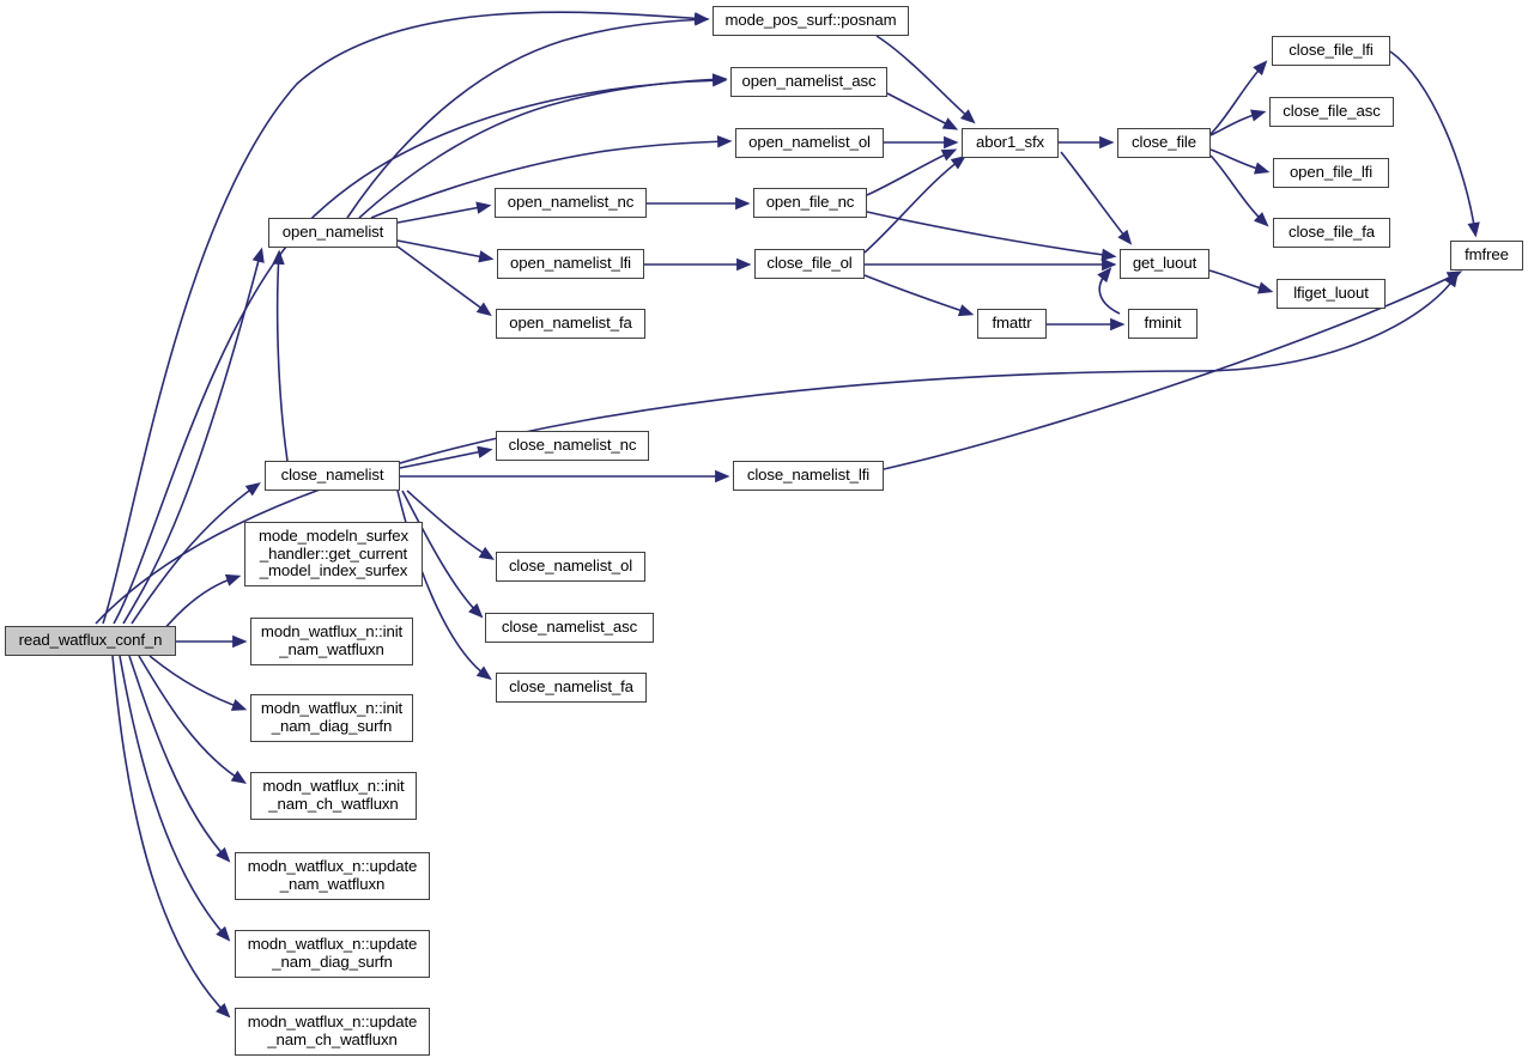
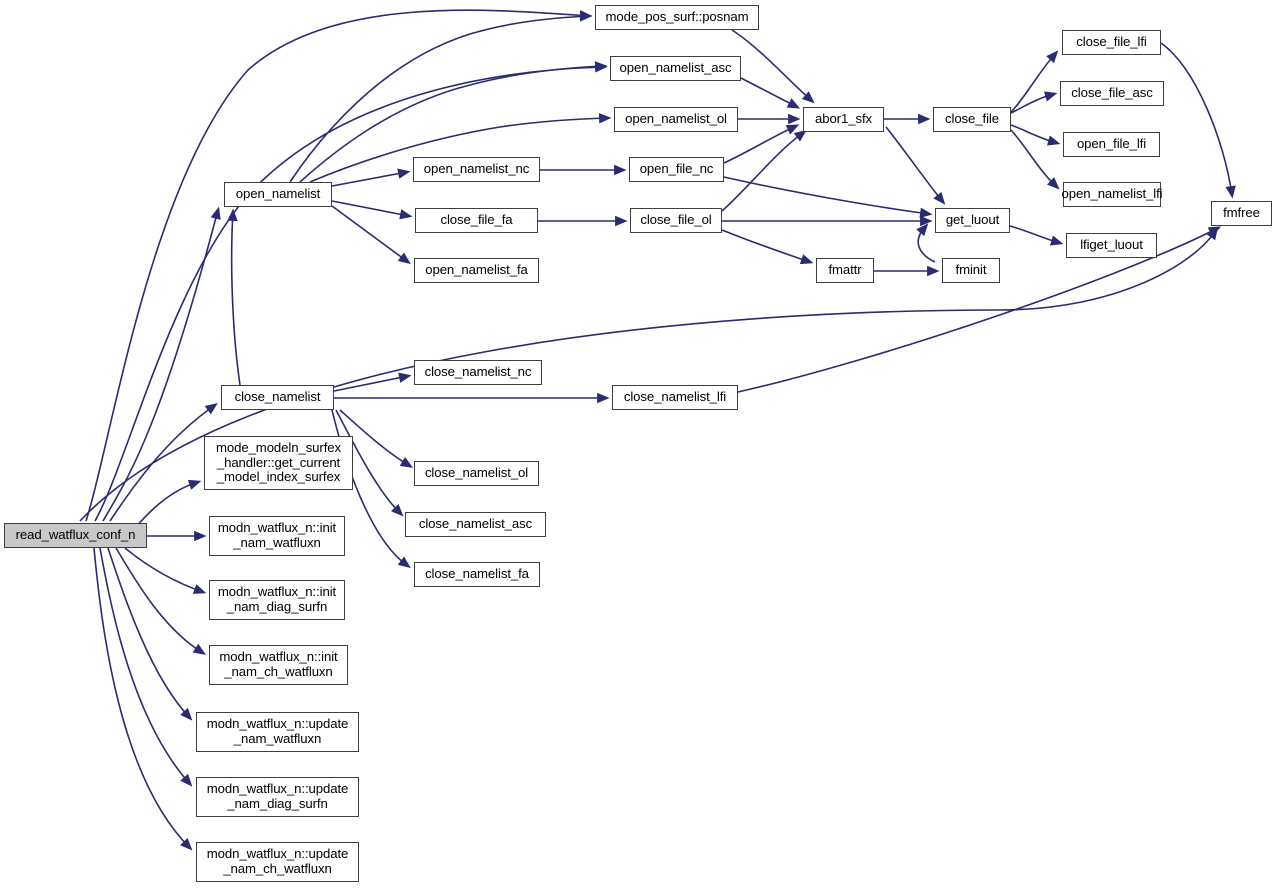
  read_watflux_conf_n
  open_namelist
  close_namelist
  mode_pos_surf::posnam
  open_namelist_asc
  open_namelist_ol
  open_namelist_nc
- open_namelist_lfi
+ close_file_fa
  open_namelist_fa
  open_file_nc
  close_file_ol
  fmattr
  abor1_sfx
  get_luout
  fminit
  close_file
  close_file_lfi
  close_file_asc
  open_file_lfi
- close_file_fa
+ open_namelist_lfi
  lfiget_luout
  fmfree
  close_namelist_nc
  close_namelist_lfi
  close_namelist_ol
  close_namelist_asc
  close_namelist_fa
  mode_modeln_surfex
  _handler::get_current
  _model_index_surfex
  modn_watflux_n::init
  _nam_watfluxn
  modn_watflux_n::init
  _nam_diag_surfn
  modn_watflux_n::init
  _nam_ch_watfluxn
  modn_watflux_n::update
  _nam_watfluxn
  modn_watflux_n::update
  _nam_diag_surfn
  modn_watflux_n::update
  _nam_ch_watfluxn
